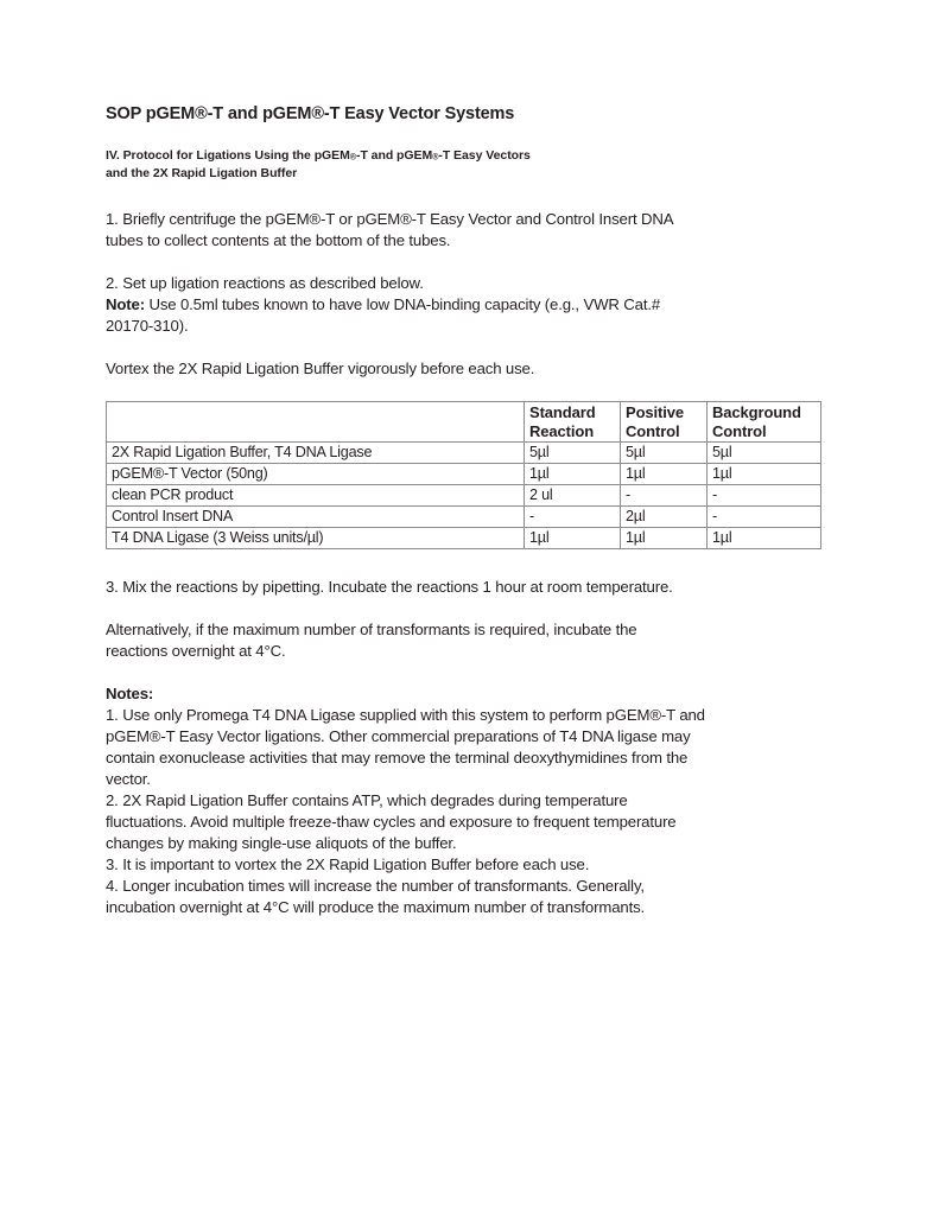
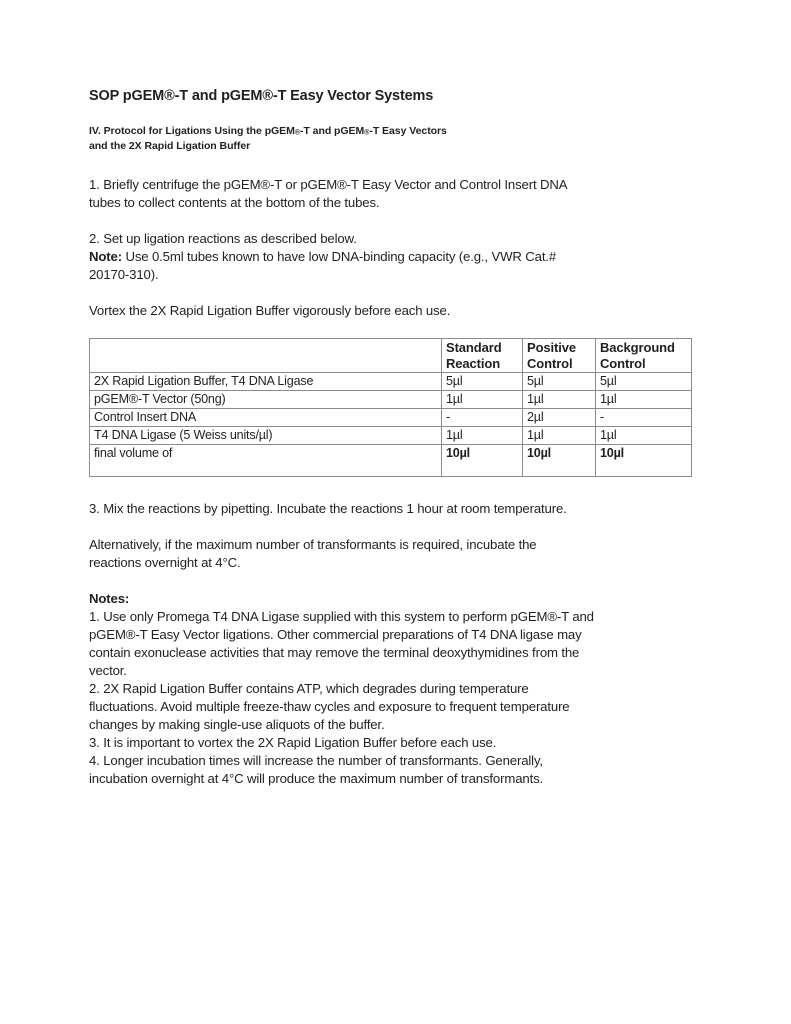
  SOP pGEM®-T and pGEM®-T Easy Vector Systems
  IV. Protocol for Ligations Using the pGEM -T and pGEM -T Easy Vectors
  and the 2X Rapid Ligation Buffer
  1. Briefly centrifuge the pGEM®-T or pGEM®-T Easy Vector and Control Insert DNA tubes to collect contents at the bottom of the tubes.
  2. Set up ligation reactions as described below.
  Note: Use 0.5ml tubes known to have low DNA-binding capacity (e.g., VWR Cat.# 20170-310).
  Vortex the 2X Rapid Ligation Buffer vigorously before each use.
  	Standard Reaction	Positive Control	Background Control
  2X Rapid Ligation Buffer, T4 DNA Ligase	5µl	5µl	5µl
  pGEM®-T Vector (50ng)	1µl	1µl	1µl
- clean PCR product	2 ul	-	-
  Control Insert DNA	-	2µl	-
- T4 DNA Ligase (3 Weiss units/µl)	1µl	1µl	1µl
+ T4 DNA Ligase (5 Weiss units/µl)	1µl	1µl	1µl
+ final volume of	10µl	10µl	10µl
  3. Mix the reactions by pipetting. Incubate the reactions 1 hour at room temperature.
  Alternatively, if the maximum number of transformants is required, incubate the reactions overnight at 4°C.
  Notes:
  1. Use only Promega T4 DNA Ligase supplied with this system to perform pGEM®-T and pGEM®-T Easy Vector ligations. Other commercial preparations of T4 DNA ligase may contain exonuclease activities that may remove the terminal deoxythymidines from the vector.
  2. 2X Rapid Ligation Buffer contains ATP, which degrades during temperature fluctuations. Avoid multiple freeze-thaw cycles and exposure to frequent temperature changes by making single-use aliquots of the buffer.
  3. It is important to vortex the 2X Rapid Ligation Buffer before each use.
  4. Longer incubation times will increase the number of transformants. Generally, incubation overnight at 4°C will produce the maximum number of transformants.
